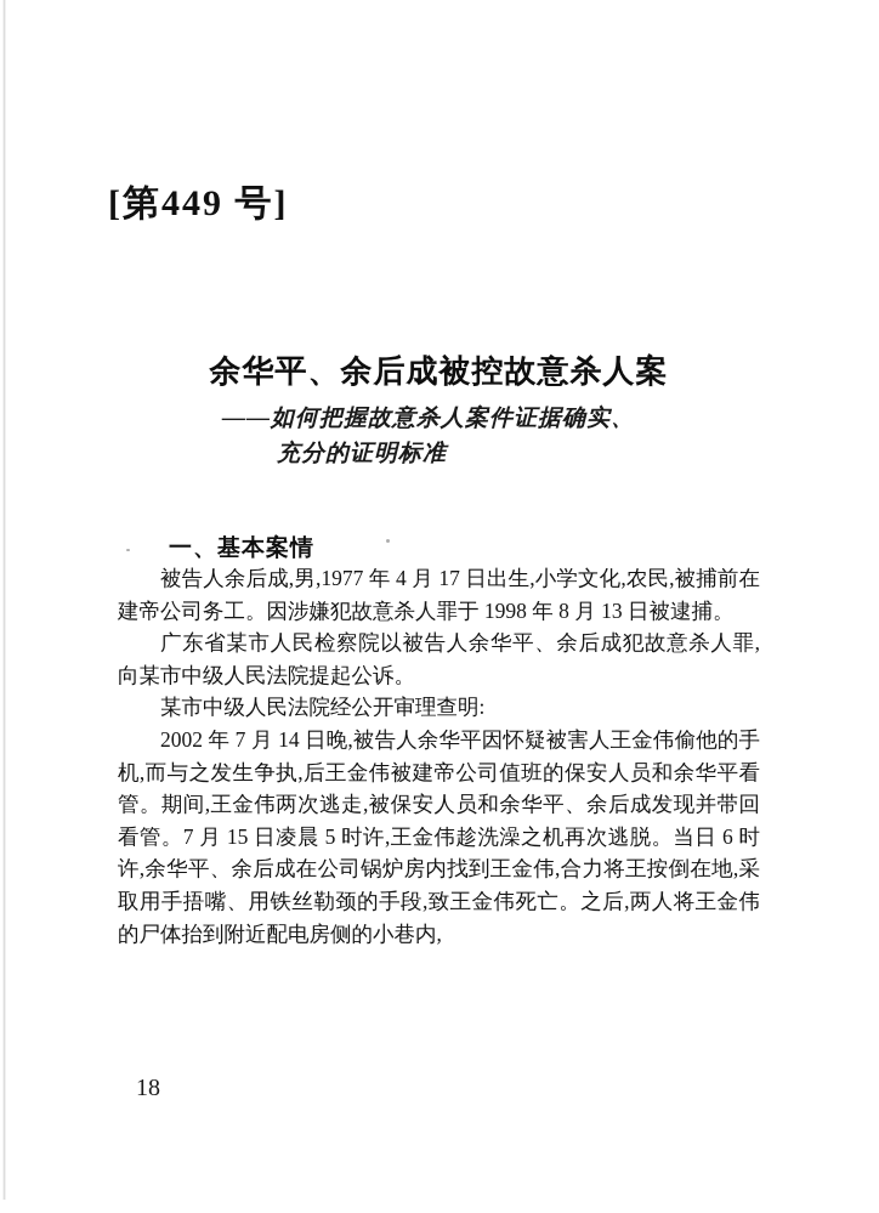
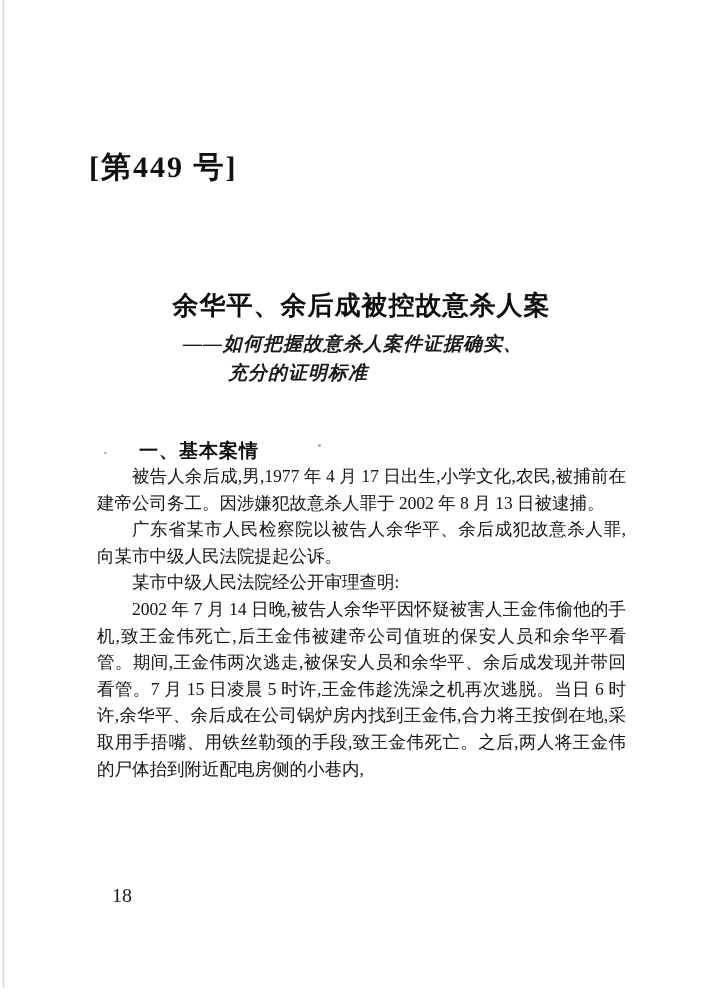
  [第449 号]
  余华平、余后成被控故意杀人案
  ——如何把握故意杀人案件证据确实、
  充分的证明标准
  一、基本案情
- 被告人余后成,男,1977 年 4 月 17 日出生,小学文化,农民,被捕前在建帝公司务工。因涉嫌犯故意杀人罪于 1998 年 8 月 13 日被逮捕。
+ 被告人余后成,男,1977 年 4 月 17 日出生,小学文化,农民,被捕前在建帝公司务工。因涉嫌犯故意杀人罪于 2002 年 8 月 13 日被逮捕。
  广东省某市人民检察院以被告人余华平、余后成犯故意杀人罪,向某市中级人民法院提起公诉。
  某市中级人民法院经公开审理查明:
- 2002 年 7 月 14 日晚,被告人余华平因怀疑被害人王金伟偷他的手机,而与之发生争执,后王金伟被建帝公司值班的保安人员和余华平看管。期间,王金伟两次逃走,被保安人员和余华平、余后成发现并带回看管。7 月 15 日凌晨 5 时许,王金伟趁洗澡之机再次逃脱。当日 6 时许,余华平、余后成在公司锅炉房内找到王金伟,合力将王按倒在地,采取用手捂嘴、用铁丝勒颈的手段,致王金伟死亡。之后,两人将王金伟的尸体抬到附近配电房侧的小巷内,
+ 2002 年 7 月 14 日晚,被告人余华平因怀疑被害人王金伟偷他的手机,致王金伟死亡,后王金伟被建帝公司值班的保安人员和余华平看管。期间,王金伟两次逃走,被保安人员和余华平、余后成发现并带回看管。7 月 15 日凌晨 5 时许,王金伟趁洗澡之机再次逃脱。当日 6 时许,余华平、余后成在公司锅炉房内找到王金伟,合力将王按倒在地,采取用手捂嘴、用铁丝勒颈的手段,致王金伟死亡。之后,两人将王金伟的尸体抬到附近配电房侧的小巷内,
  18
